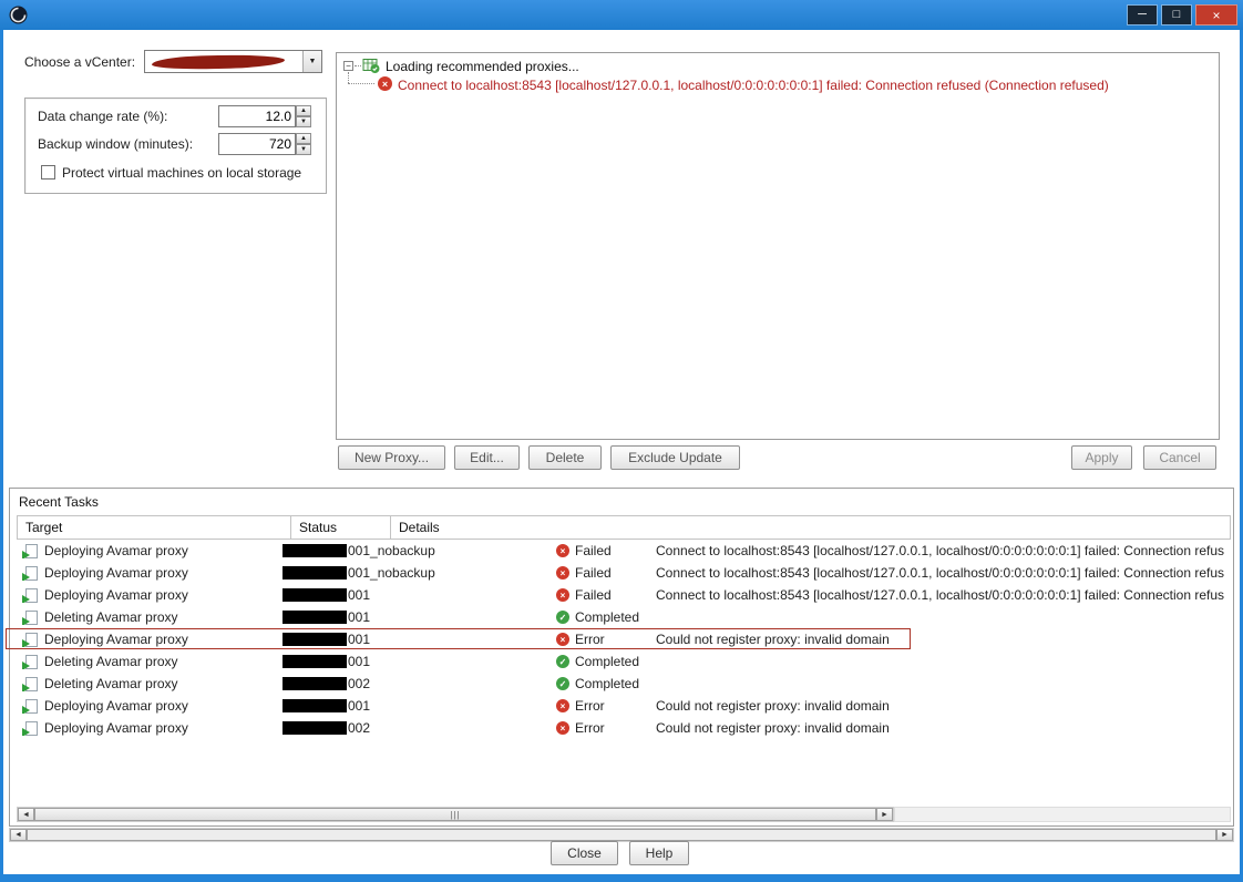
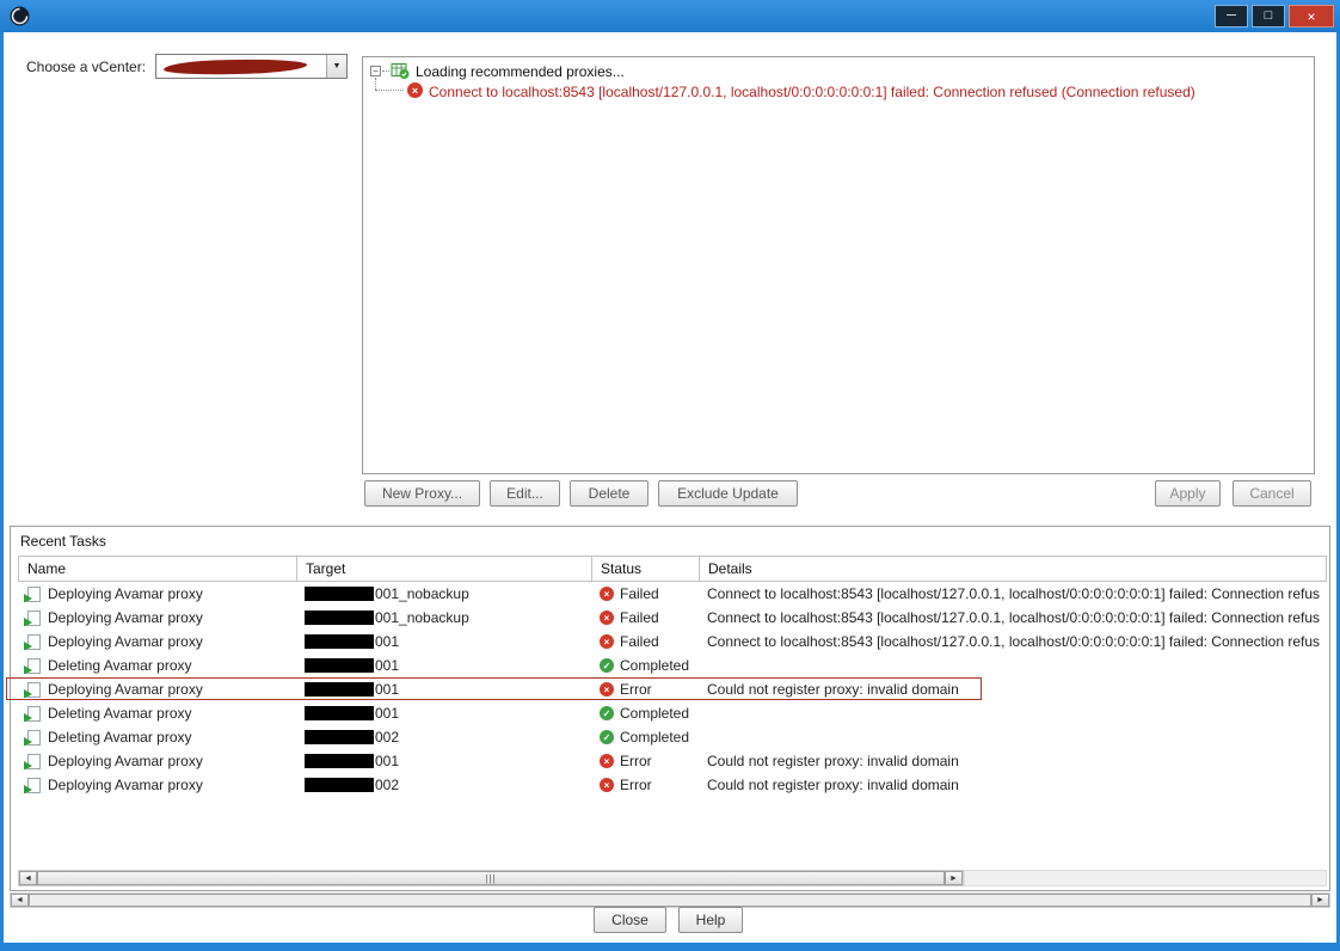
  ─
  □
  ×
  Choose a vCenter:
- Data change rate (%):
- 12.0
- Backup window (minutes):
- 720
- Protect virtual machines on local storage
  −
  Loading recommended proxies...
  ×
  Connect to localhost:8543 [localhost/127.0.0.1, localhost/0:0:0:0:0:0:0:1] failed: Connection refused (Connection refused)
  New Proxy...
  Edit...
  Delete
  Exclude Update
  Apply
  Cancel
  Recent Tasks
+ Name
  Target
  Status
  Details
  Deploying Avamar proxy
  001_nobackup
  ×
  Failed
  Connect to localhost:8543 [localhost/127.0.0.1, localhost/0:0:0:0:0:0:0:1] failed: Connection refus
  Deploying Avamar proxy
  001_nobackup
  ×
  Failed
  Connect to localhost:8543 [localhost/127.0.0.1, localhost/0:0:0:0:0:0:0:1] failed: Connection refus
  Deploying Avamar proxy
  001
  ×
  Failed
  Connect to localhost:8543 [localhost/127.0.0.1, localhost/0:0:0:0:0:0:0:1] failed: Connection refus
  Deleting Avamar proxy
  001
  ✓
  Completed
  Deploying Avamar proxy
  001
  ×
  Error
  Could not register proxy: invalid domain
  Deleting Avamar proxy
  001
  ✓
  Completed
  Deleting Avamar proxy
  002
  ✓
  Completed
  Deploying Avamar proxy
  001
  ×
  Error
  Could not register proxy: invalid domain
  Deploying Avamar proxy
  002
  ×
  Error
  Could not register proxy: invalid domain
  |||
  Close
  Help
